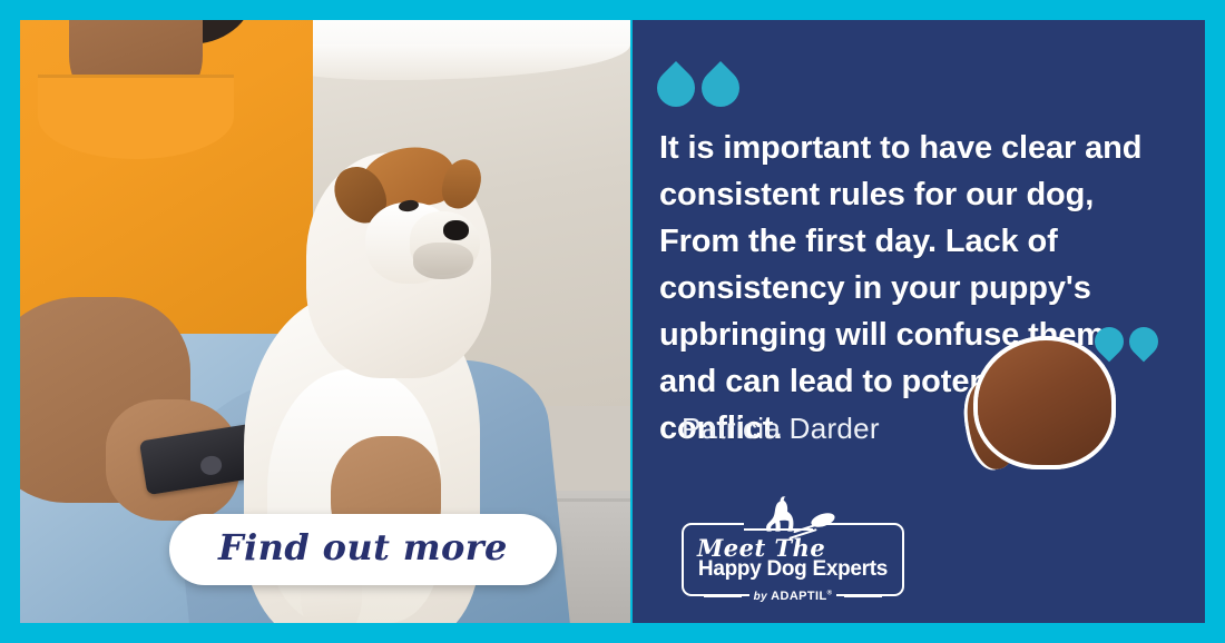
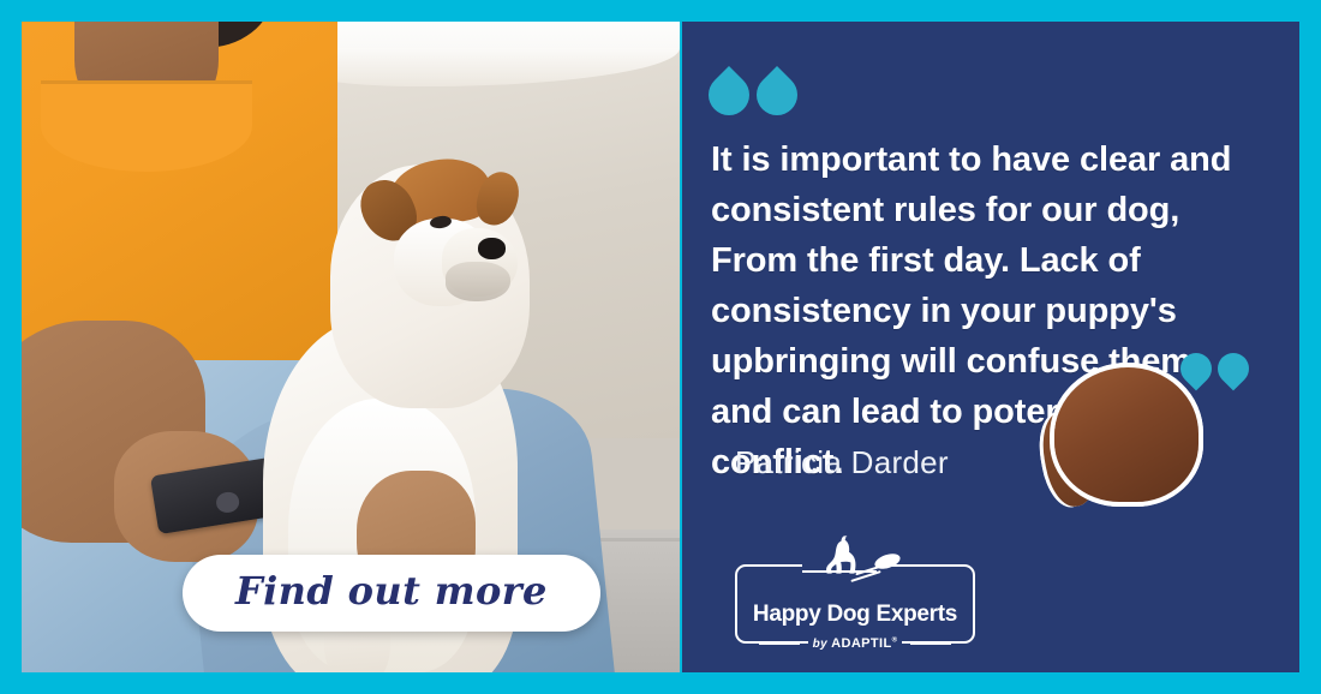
  Find out more
  It is important to have clear and consistent rules for our dog, From the first day. Lack of consistency in your puppy's upbringing will confuse them and can lead to pote conflict.
  Patricia Darder
- Meet The
  Happy Dog Experts
  by ADAPTIL
